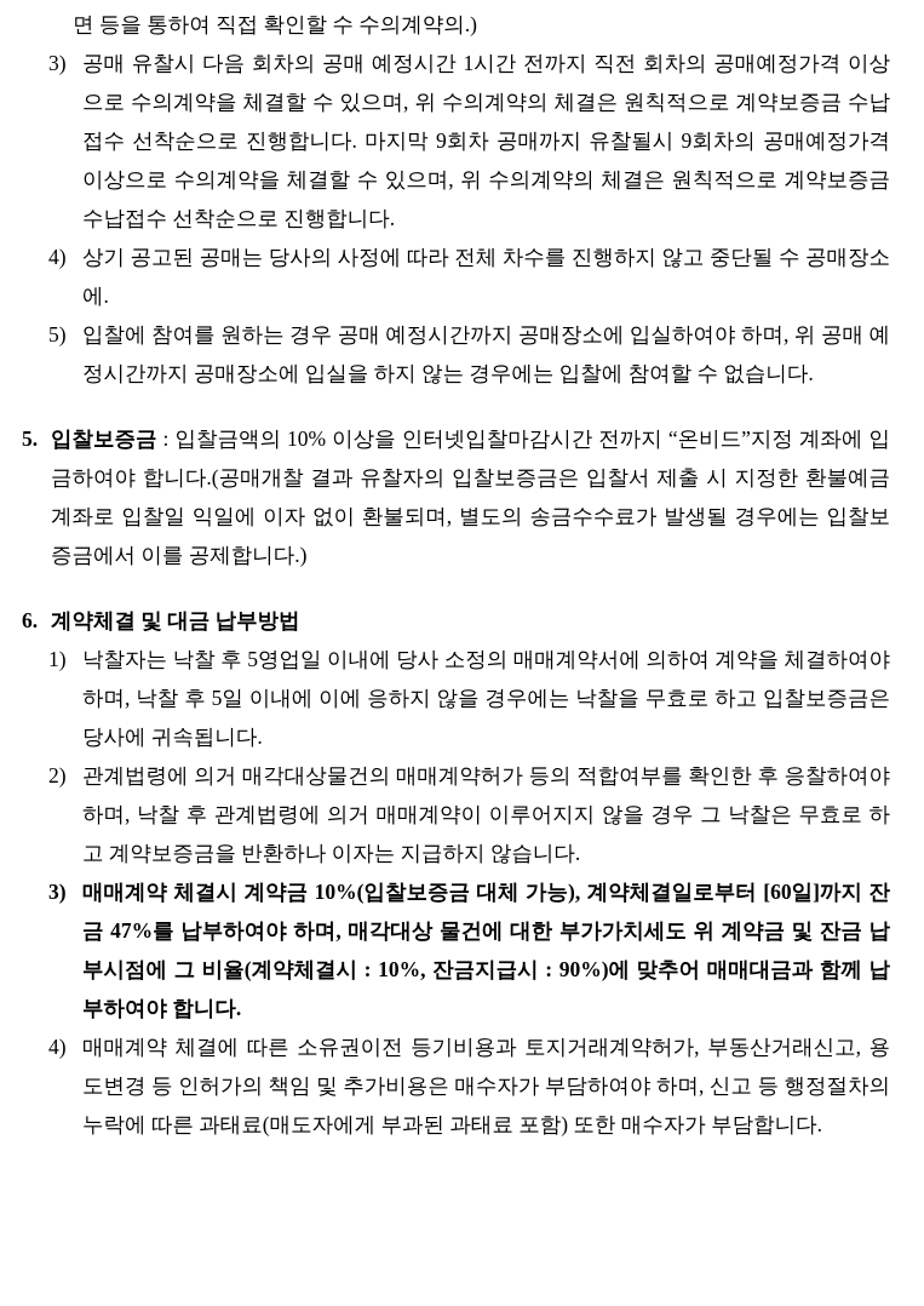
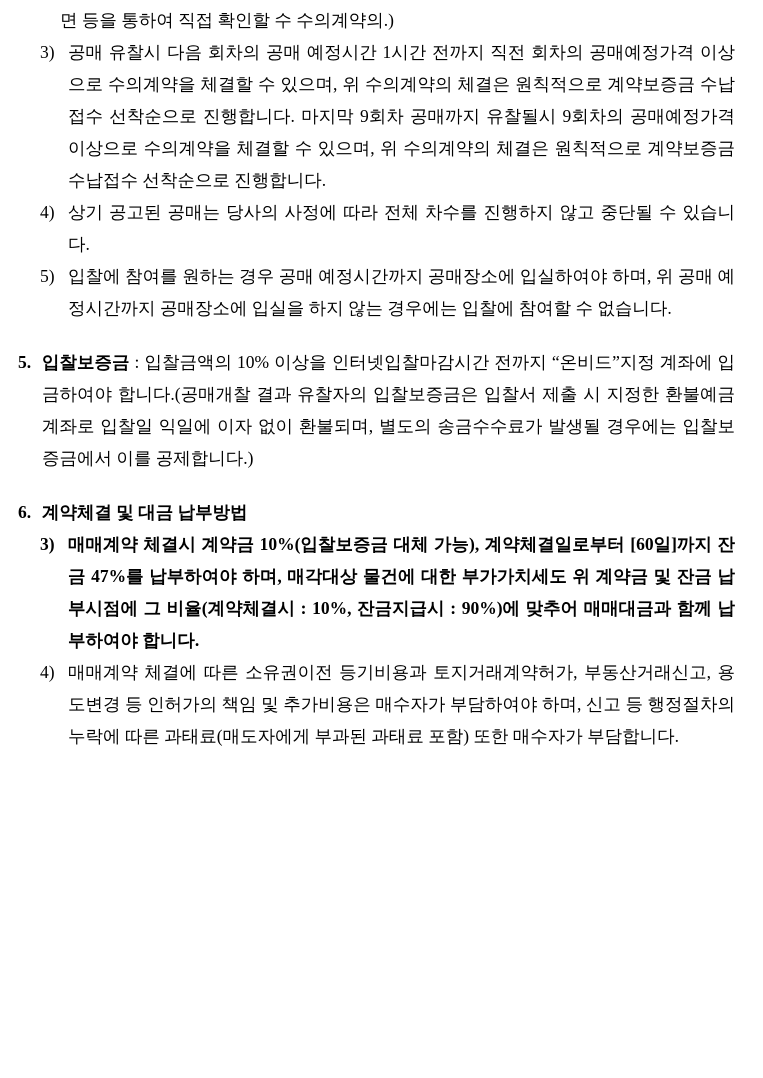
  면 등을 통하여 직접 확인할 수 수의계약의.)
  3)
  공매 유찰시 다음 회차의 공매 예정시간 1시간 전까지 직전 회차의 공매예정가격 이상으로 수의계약을 체결할 수 있으며, 위 수의계약의 체결은 원칙적으로 계약보증금 수납접수 선착순으로 진행합니다. 마지막 9회차 공매까지 유찰될시 9회차의 공매예정가격 이상으로 수의계약을 체결할 수 있으며, 위 수의계약의 체결은 원칙적으로 계약보증금 수납접수 선착순으로 진행합니다.
  4)
- 상기 공고된 공매는 당사의 사정에 따라 전체 차수를 진행하지 않고 중단될 수 공매장소에.
+ 상기 공고된 공매는 당사의 사정에 따라 전체 차수를 진행하지 않고 중단될 수 있습니다.
  5)
  입찰에 참여를 원하는 경우 공매 예정시간까지 공매장소에 입실하여야 하며, 위 공매 예정시간까지 공매장소에 입실을 하지 않는 경우에는 입찰에 참여할 수 없습니다.
  5.
  입찰보증금 : 입찰금액의 10% 이상을 인터넷입찰마감시간 전까지 “온비드”지정 계좌에 입금하여야 합니다.(공매개찰 결과 유찰자의 입찰보증금은 입찰서 제출 시 지정한 환불예금계좌로 입찰일 익일에 이자 없이 환불되며, 별도의 송금수수료가 발생될 경우에는 입찰보증금에서 이를 공제합니다.)
  6.
  계약체결 및 대금 납부방법
- 1)
- 낙찰자는 낙찰 후 5영업일 이내에 당사 소정의 매매계약서에 의하여 계약을 체결하여야 하며, 낙찰 후 5일 이내에 이에 응하지 않을 경우에는 낙찰을 무효로 하고 입찰보증금은 당사에 귀속됩니다.
- 2)
- 관계법령에 의거 매각대상물건의 매매계약허가 등의 적합여부를 확인한 후 응찰하여야 하며, 낙찰 후 관계법령에 의거 매매계약이 이루어지지 않을 경우 그 낙찰은 무효로 하고 계약보증금을 반환하나 이자는 지급하지 않습니다.
  3)
  매매계약 체결시 계약금 10%(입찰보증금 대체 가능), 계약체결일로부터 [60일]까지 잔금 47%를 납부하여야 하며, 매각대상 물건에 대한 부가가치세도 위 계약금 및 잔금 납부시점에 그 비율(계약체결시 : 10%, 잔금지급시 : 90%)에 맞추어 매매대금과 함께 납부하여야 합니다.
  4)
  매매계약 체결에 따른 소유권이전 등기비용과 토지거래계약허가, 부동산거래신고, 용도변경 등 인허가의 책임 및 추가비용은 매수자가 부담하여야 하며, 신고 등 행정절차의 누락에 따른 과태료(매도자에게 부과된 과태료 포함) 또한 매수자가 부담합니다.
